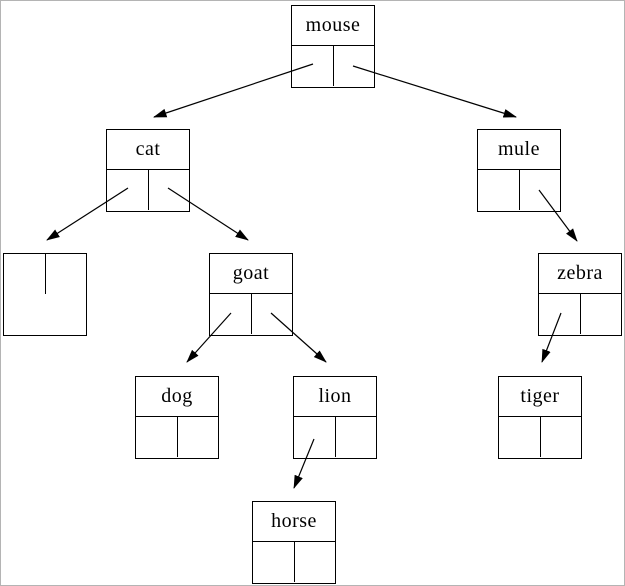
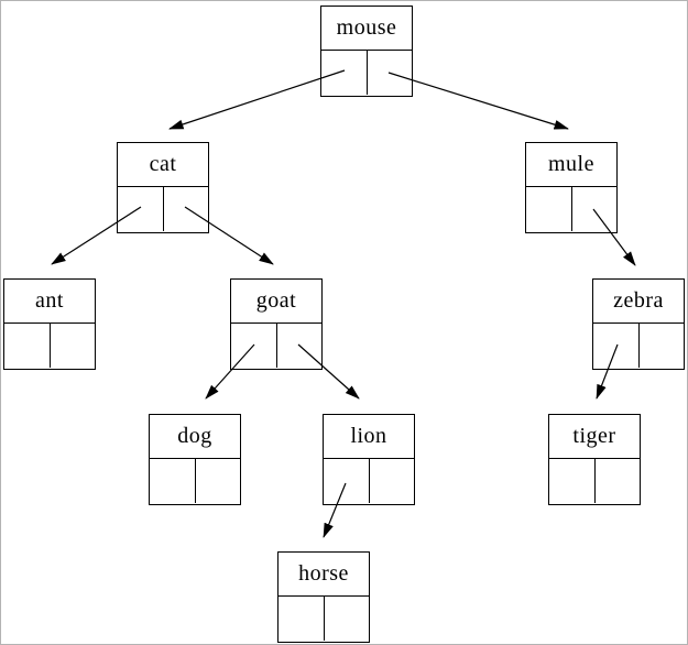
  mouse
  cat
  mule
+ ant
  goat
  zebra
  dog
  lion
  tiger
  horse
